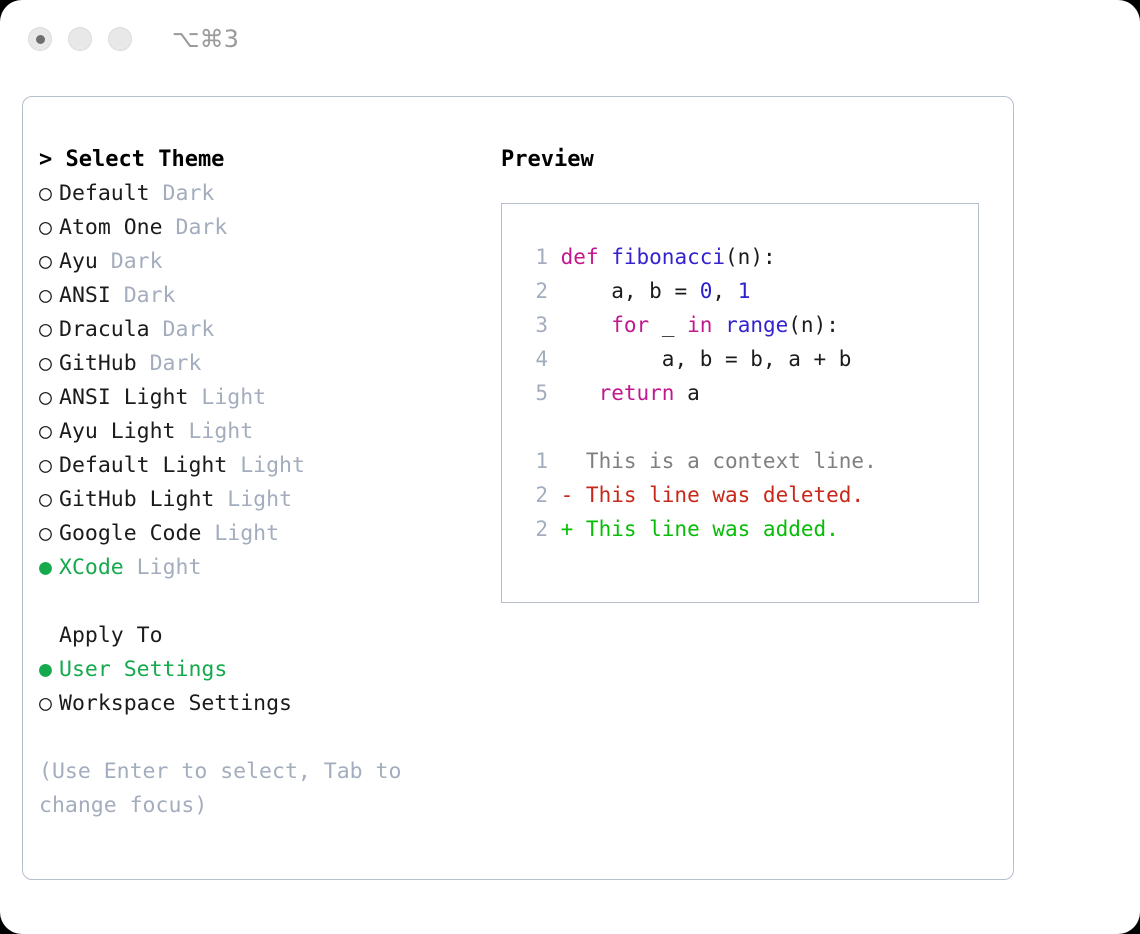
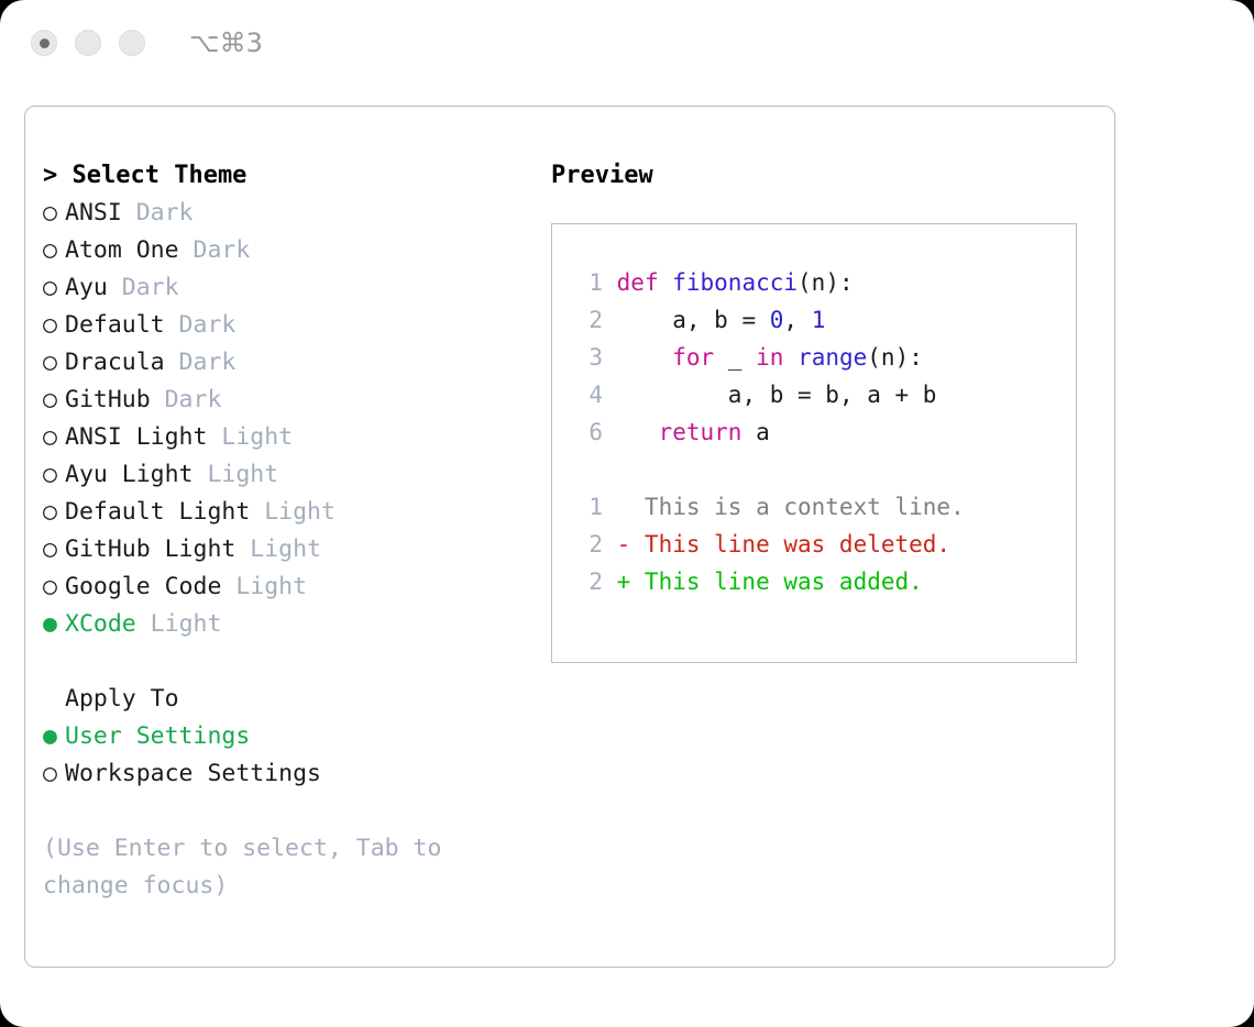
  ⌥⌘3
  > Select Theme
- ○ Default Dark
+ ○ ANSI Dark
  ○ Atom One Dark
  ○ Ayu Dark
- ○ ANSI Dark
+ ○ Default Dark
  ○ Dracula Dark
  ○ GitHub Dark
  ○ ANSI Light Light
  ○ Ayu Light Light
  ○ Default Light Light
  ○ GitHub Light Light
  ○ Google Code Light
  ● XCode Light
  Apply To
  ● User Settings
  ○ Workspace Settings
  (Use Enter to select, Tab to change focus)
  Preview
  1 def fibonacci(n):
  2 a, b = 0, 1
  3 for _ in range(n):
  4 a, b = b, a + b
- 5 return a
+ 6 return a
  1 This is a context line.
  2 - This line was deleted.
  2 + This line was added.
